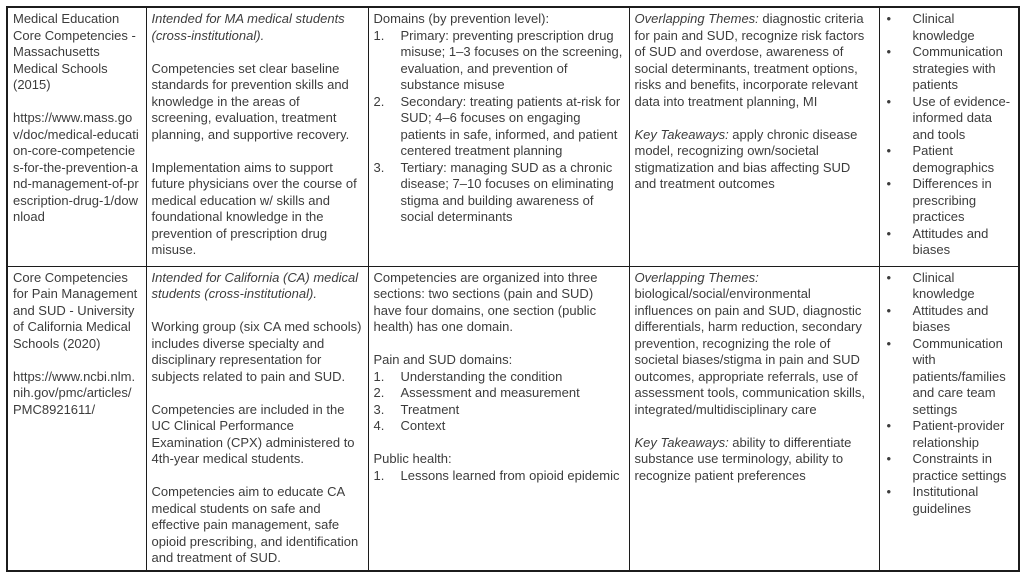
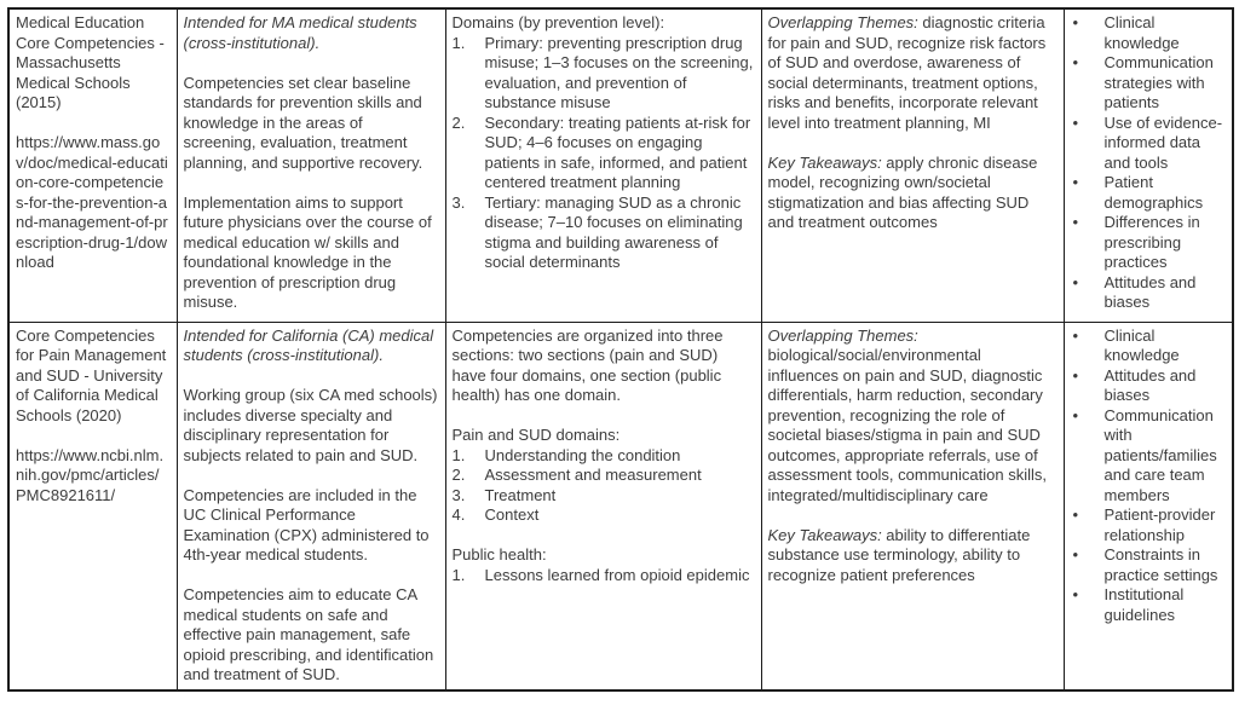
- Medical Education Core Competencies - Massachusetts Medical Schools (2015) https://www.mass.gov/doc/medical-education-core-competencies-for-the-prevention-and-management-of-prescription-drug-1/download	Intended for MA medical students (cross-institutional). Competencies set clear baseline standards for prevention skills and knowledge in the areas of screening, evaluation, treatment planning, and supportive recovery. Implementation aims to support future physicians over the course of medical education w/ skills and foundational knowledge in the prevention of prescription drug misuse.	Domains (by prevention level): 1. Primary: preventing prescription drug misuse; 1–3 focuses on the screening, evaluation, and prevention of substance misuse 2. Secondary: treating patients at-risk for SUD; 4–6 focuses on engaging patients in safe, informed, and patient centered treatment planning 3. Tertiary: managing SUD as a chronic disease; 7–10 focuses on eliminating stigma and building awareness of social determinants	Overlapping Themes: diagnostic criteria for pain and SUD, recognize risk factors of SUD and overdose, awareness of social determinants, treatment options, risks and benefits, incorporate relevant data into treatment planning, MI Key Takeaways: apply chronic disease model, recognizing own/societal stigmatization and bias affecting SUD and treatment outcomes	• Clinical knowledge • Communication strategies with patients • Use of evidence-informed data and tools • Patient demographics • Differences in prescribing practices • Attitudes and biases
+ Medical Education Core Competencies - Massachusetts Medical Schools (2015) https://www.mass.gov/doc/medical-education-core-competencies-for-the-prevention-and-management-of-prescription-drug-1/download	Intended for MA medical students (cross-institutional). Competencies set clear baseline standards for prevention skills and knowledge in the areas of screening, evaluation, treatment planning, and supportive recovery. Implementation aims to support future physicians over the course of medical education w/ skills and foundational knowledge in the prevention of prescription drug misuse.	Domains (by prevention level): 1. Primary: preventing prescription drug misuse; 1–3 focuses on the screening, evaluation, and prevention of substance misuse 2. Secondary: treating patients at-risk for SUD; 4–6 focuses on engaging patients in safe, informed, and patient centered treatment planning 3. Tertiary: managing SUD as a chronic disease; 7–10 focuses on eliminating stigma and building awareness of social determinants	Overlapping Themes: diagnostic criteria for pain and SUD, recognize risk factors of SUD and overdose, awareness of social determinants, treatment options, risks and benefits, incorporate relevant level into treatment planning, MI Key Takeaways: apply chronic disease model, recognizing own/societal stigmatization and bias affecting SUD and treatment outcomes	• Clinical knowledge • Communication strategies with patients • Use of evidence-informed data and tools • Patient demographics • Differences in prescribing practices • Attitudes and biases
- Core Competencies for Pain Management and SUD - University of California Medical Schools (2020) https://www.ncbi.nlm.nih.gov/pmc/articles/PMC8921611/	Intended for California (CA) medical students (cross-institutional). Working group (six CA med schools) includes diverse specialty and disciplinary representation for subjects related to pain and SUD. Competencies are included in the UC Clinical Performance Examination (CPX) administered to 4th-year medical students. Competencies aim to educate CA medical students on safe and effective pain management, safe opioid prescribing, and identification and treatment of SUD.	Competencies are organized into three sections: two sections (pain and SUD) have four domains, one section (public health) has one domain. Pain and SUD domains: 1. Understanding the condition 2. Assessment and measurement 3. Treatment 4. Context Public health: 1. Lessons learned from opioid epidemic	Overlapping Themes: biological/social/environmental influences on pain and SUD, diagnostic differentials, harm reduction, secondary prevention, recognizing the role of societal biases/stigma in pain and SUD outcomes, appropriate referrals, use of assessment tools, communication skills, integrated/multidisciplinary care Key Takeaways: ability to differentiate substance use terminology, ability to recognize patient preferences	• Clinical knowledge • Attitudes and biases • Communication with patients/families and care team settings • Patient-provider relationship • Constraints in practice settings • Institutional guidelines
+ Core Competencies for Pain Management and SUD - University of California Medical Schools (2020) https://www.ncbi.nlm.nih.gov/pmc/articles/PMC8921611/	Intended for California (CA) medical students (cross-institutional). Working group (six CA med schools) includes diverse specialty and disciplinary representation for subjects related to pain and SUD. Competencies are included in the UC Clinical Performance Examination (CPX) administered to 4th-year medical students. Competencies aim to educate CA medical students on safe and effective pain management, safe opioid prescribing, and identification and treatment of SUD.	Competencies are organized into three sections: two sections (pain and SUD) have four domains, one section (public health) has one domain. Pain and SUD domains: 1. Understanding the condition 2. Assessment and measurement 3. Treatment 4. Context Public health: 1. Lessons learned from opioid epidemic	Overlapping Themes: biological/social/environmental influences on pain and SUD, diagnostic differentials, harm reduction, secondary prevention, recognizing the role of societal biases/stigma in pain and SUD outcomes, appropriate referrals, use of assessment tools, communication skills, integrated/multidisciplinary care Key Takeaways: ability to differentiate substance use terminology, ability to recognize patient preferences	• Clinical knowledge • Attitudes and biases • Communication with patients/families and care team members • Patient-provider relationship • Constraints in practice settings • Institutional guidelines
